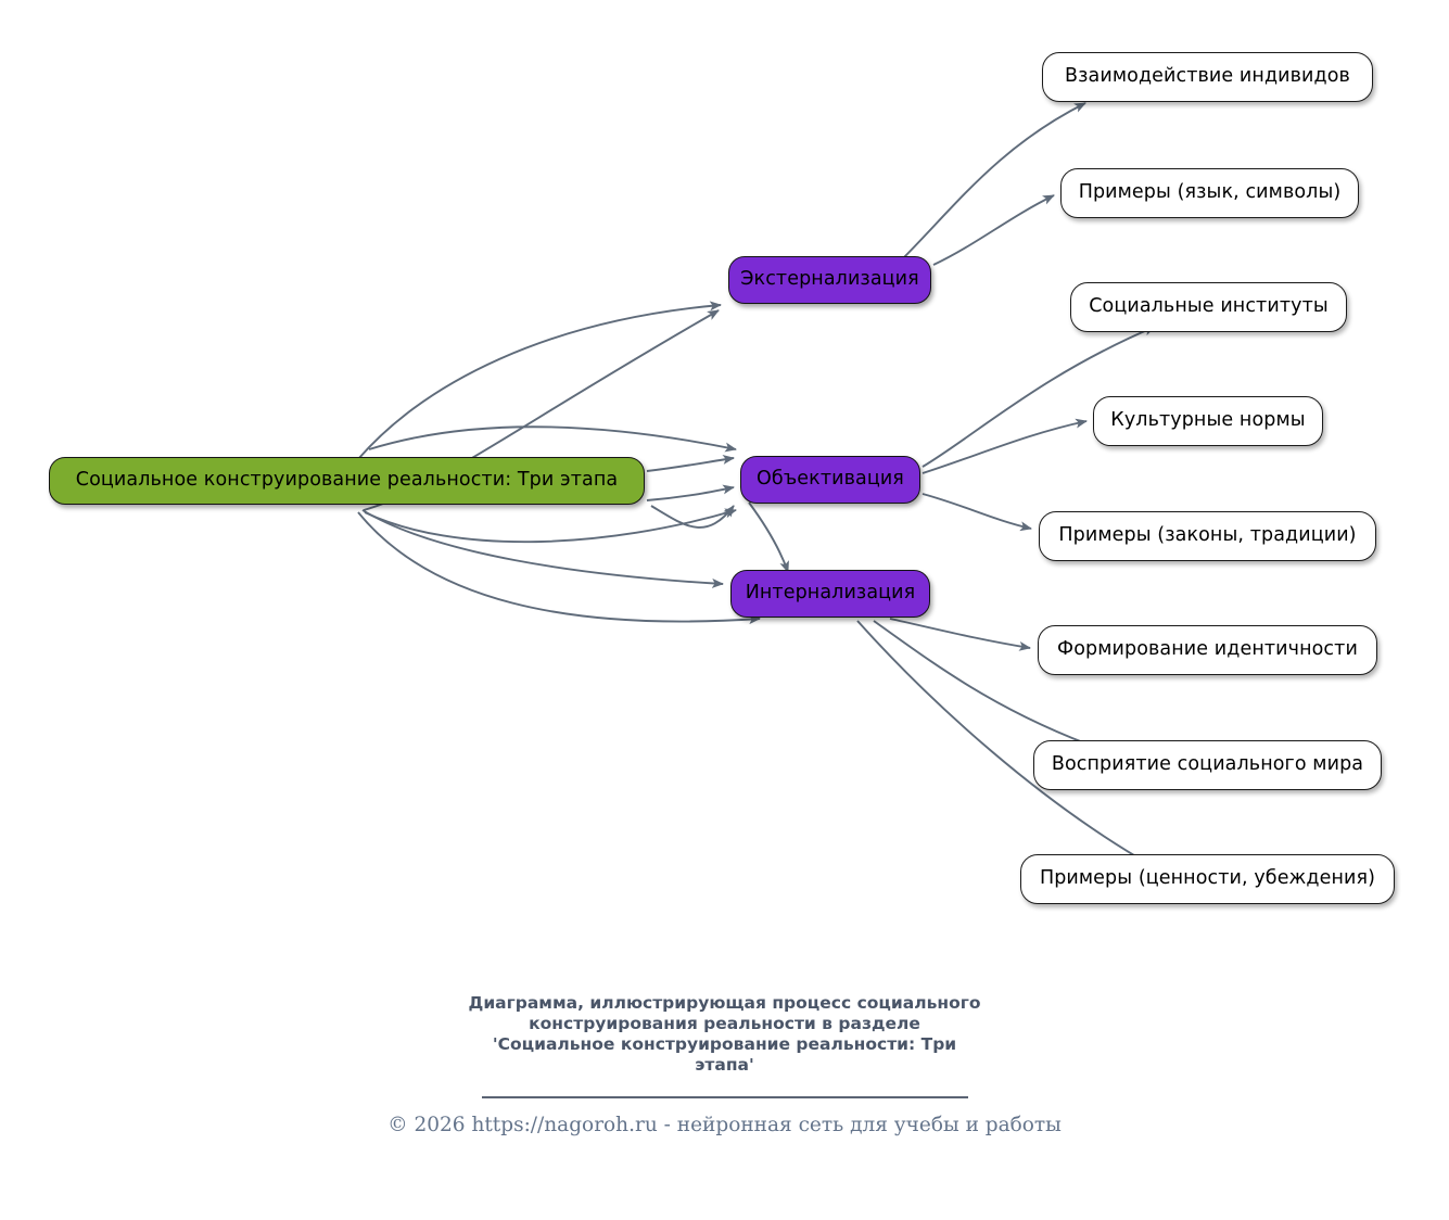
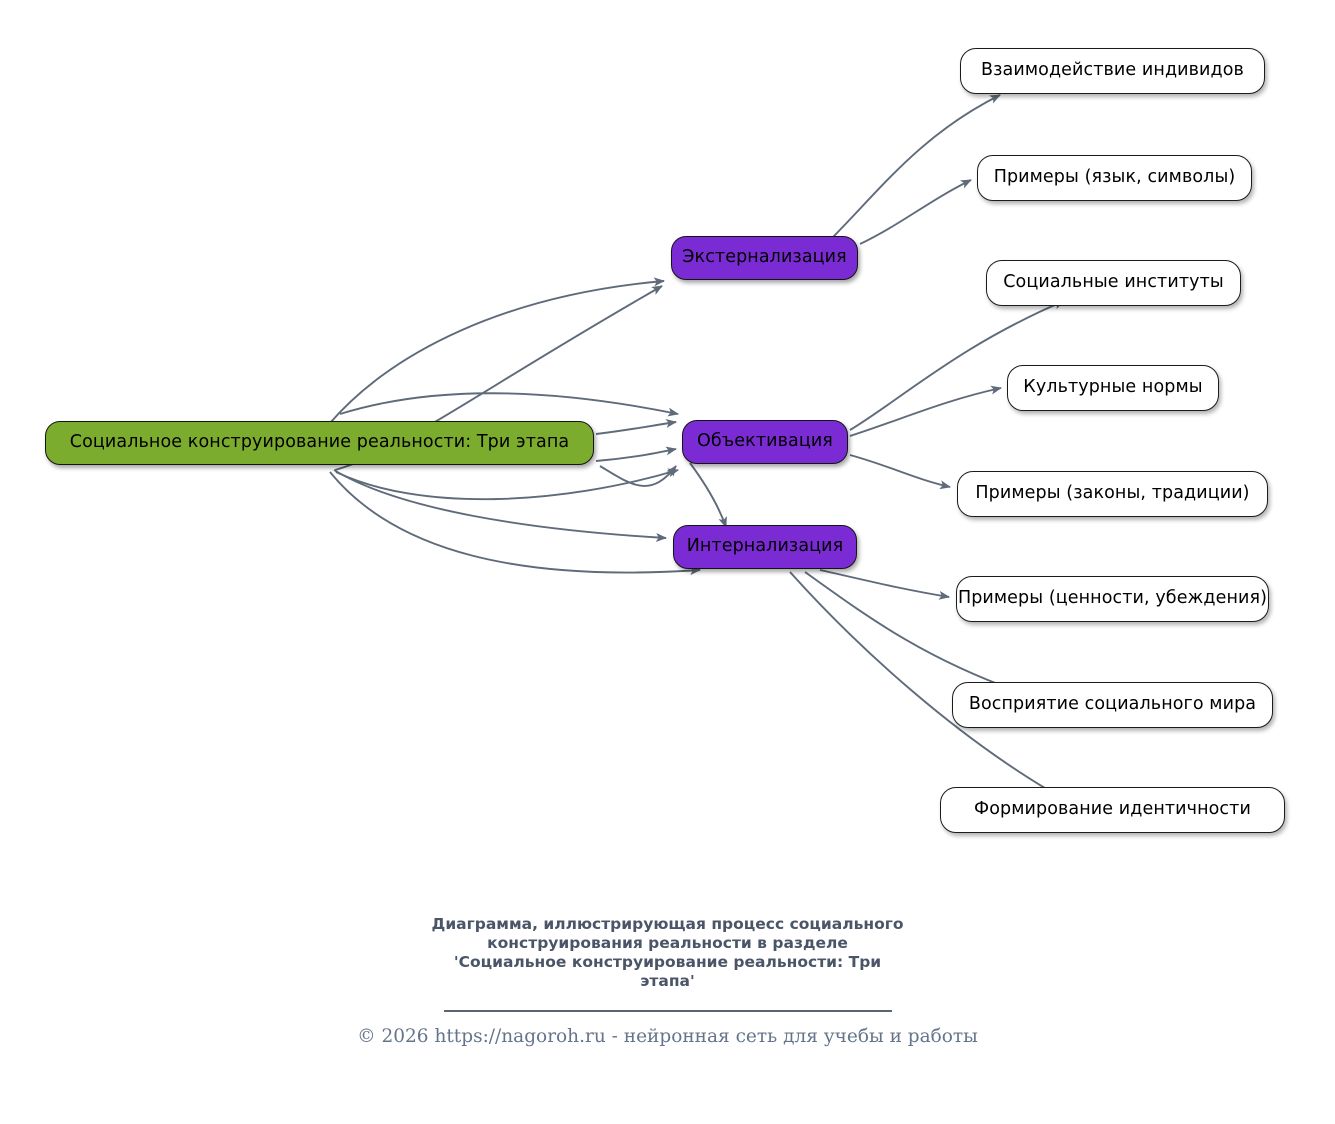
  Социальное конструирование реальности: Три этапа
  Экстернализация
  Объективация
  Интернализация
  Взаимодействие индивидов
  Примеры (язык, символы)
  Социальные институты
  Культурные нормы
  Примеры (законы, традиции)
- Формирование идентичности
+ Примеры (ценности, убеждения)
  Восприятие социального мира
- Примеры (ценности, убеждения)
+ Формирование идентичности
  Диаграмма, иллюстрирующая процесс социального
  конструирования реальности в разделе
  'Социальное конструирование реальности: Три
  этапа'
  © 2026 https://nagoroh.ru - нейронная сеть для учебы и работы
